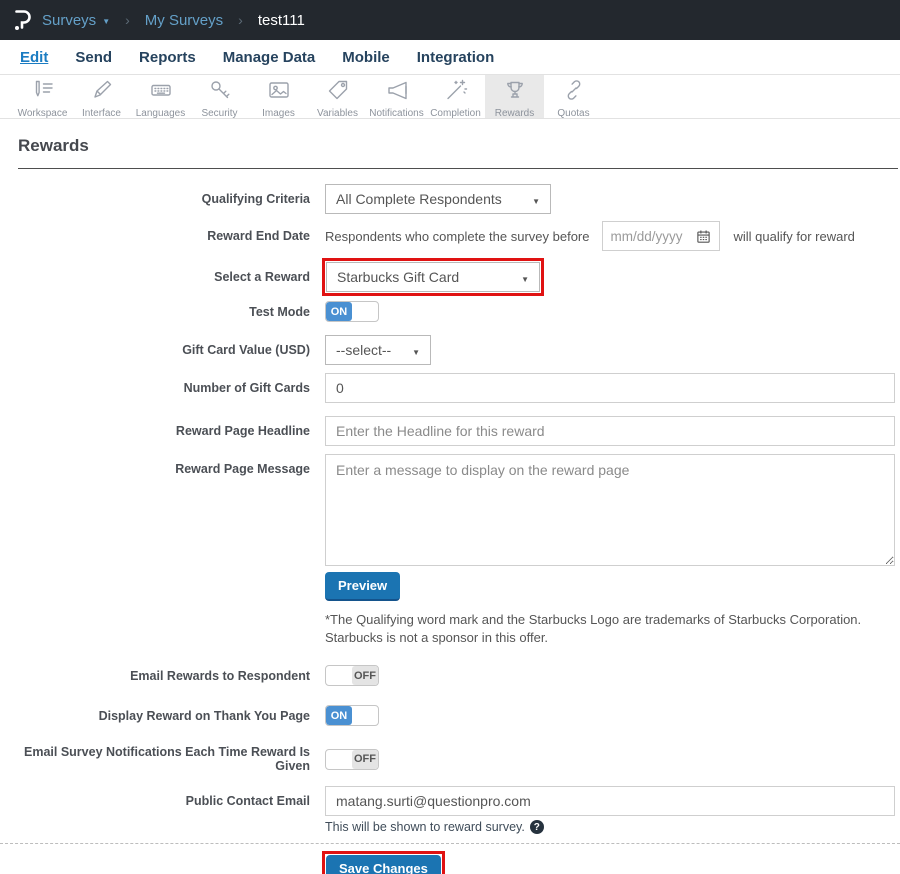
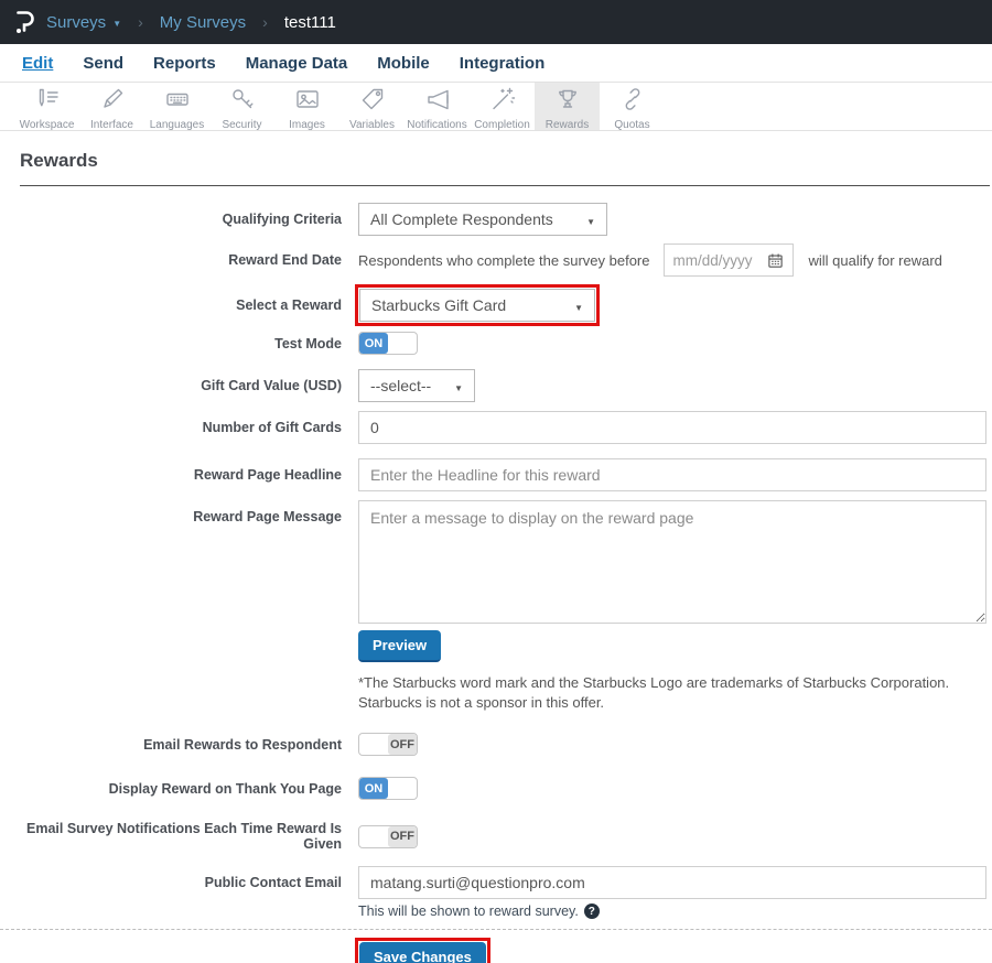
  Surveys
  ▼
  ›
  My Surveys
  ›
  test111
  Edit
  Send
  Reports
  Manage Data
  Mobile
  Integration
  Workspace
  Interface
  Languages
  Security
  Images
  Variables
  Notifications
  Completion
  Rewards
  Quotas
  Rewards
  Qualifying Criteria
  All Complete Respondents
  Reward End Date
  Respondents who complete the survey before
  mm/dd/yyyy
  will qualify for reward
  Select a Reward
  Starbucks Gift Card
  Test Mode
  ON
  Gift Card Value (USD)
  --select--
  Number of Gift Cards
  0
  Reward Page Headline
  Enter the Headline for this reward
  Reward Page Message
  Enter a message to display on the reward page
  Preview
- *The Qualifying word mark and the Starbucks Logo are trademarks of Starbucks Corporation. Starbucks is not a sponsor in this offer.
+ *The Starbucks word mark and the Starbucks Logo are trademarks of Starbucks Corporation. Starbucks is not a sponsor in this offer.
  Email Rewards to Respondent
  OFF
  Display Reward on Thank You Page
  ON
  Email Survey Notifications Each Time Reward Is Given
  OFF
  Public Contact Email
  matang.surti@questionpro.com
  This will be shown to reward survey.
  ?
  Save Changes
